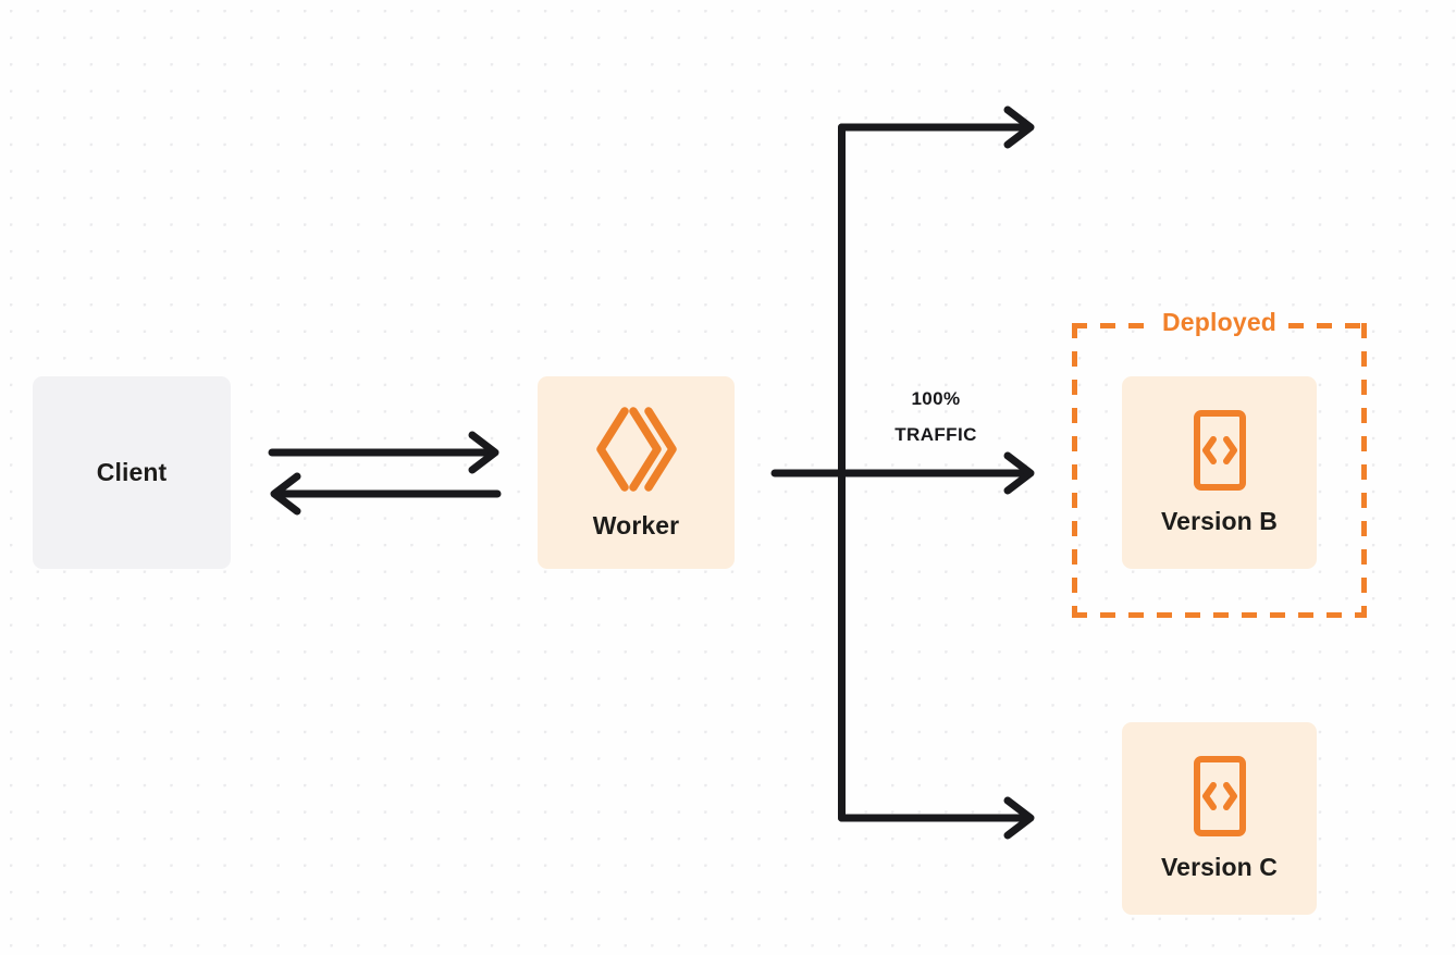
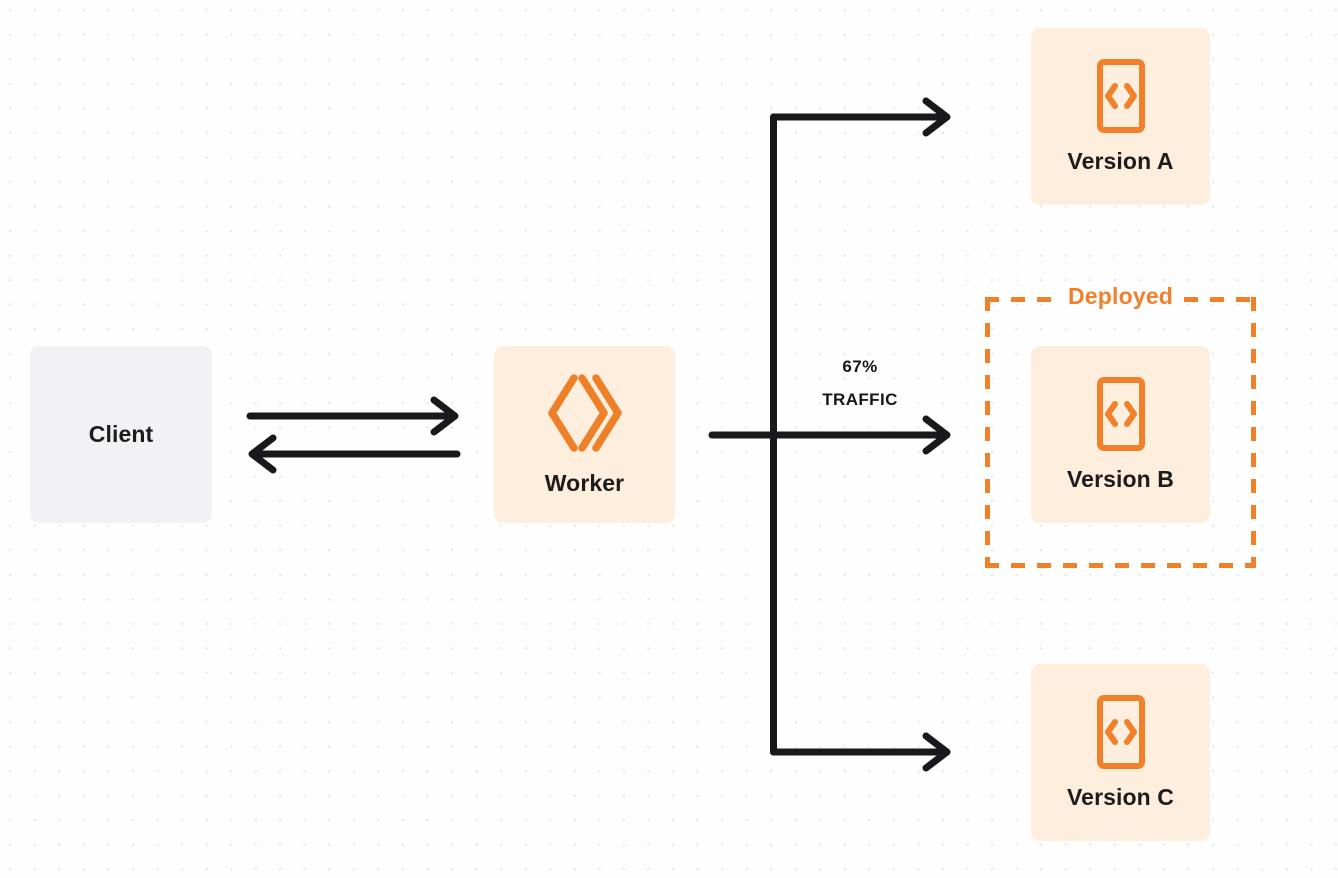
  Client
  Worker
+ Version A
  Version B
  Version C
  Deployed
- 100%
+ 67%
  TRAFFIC
